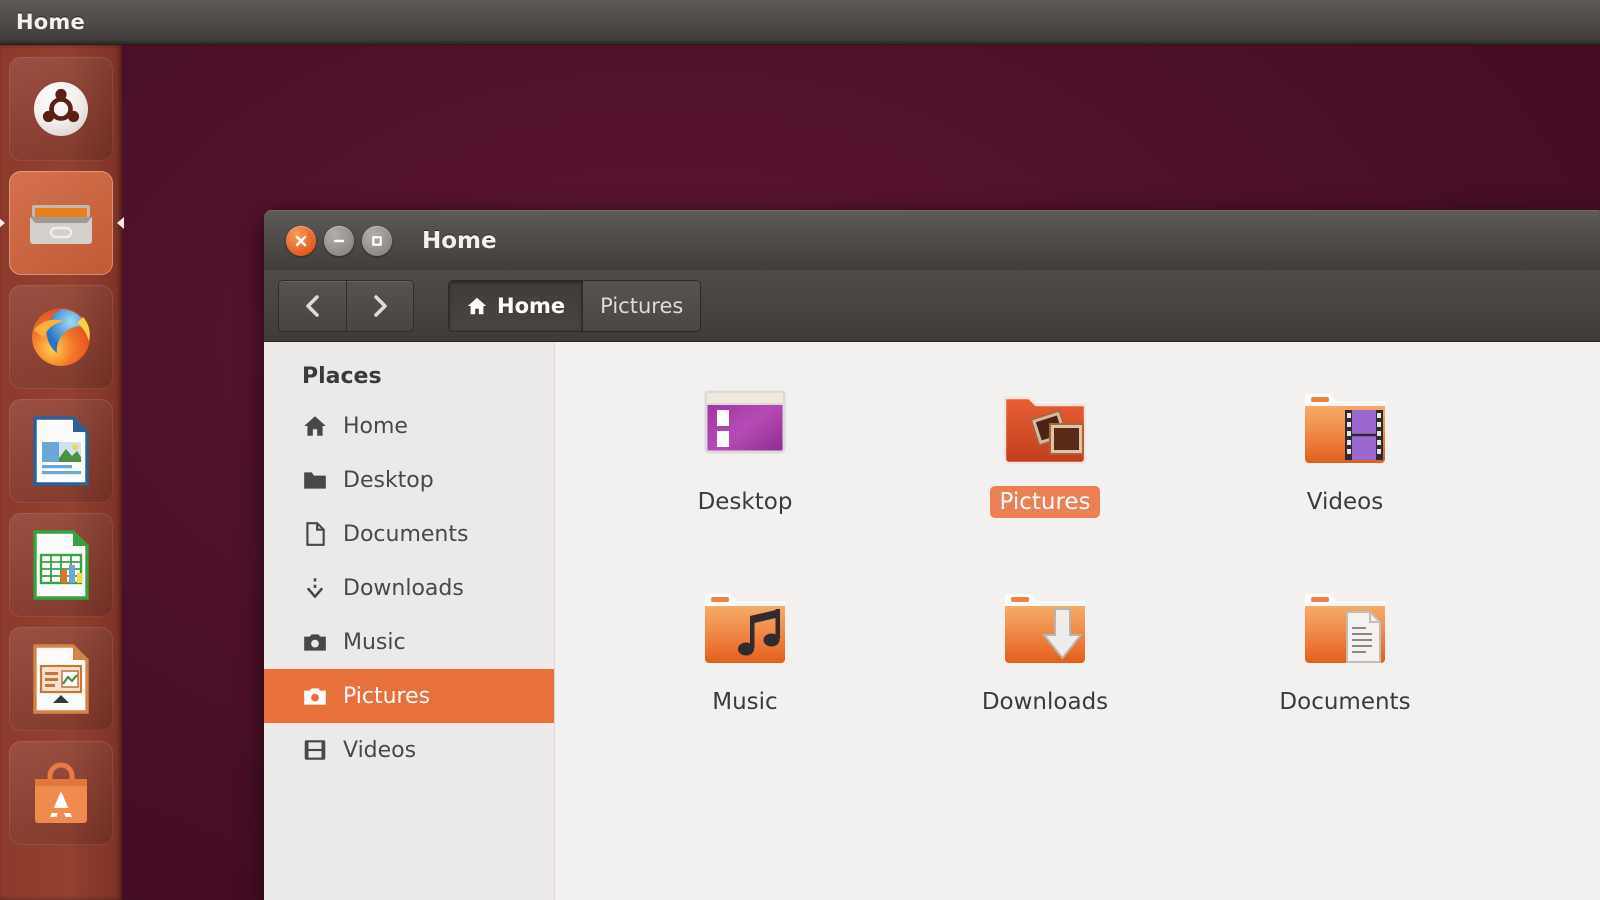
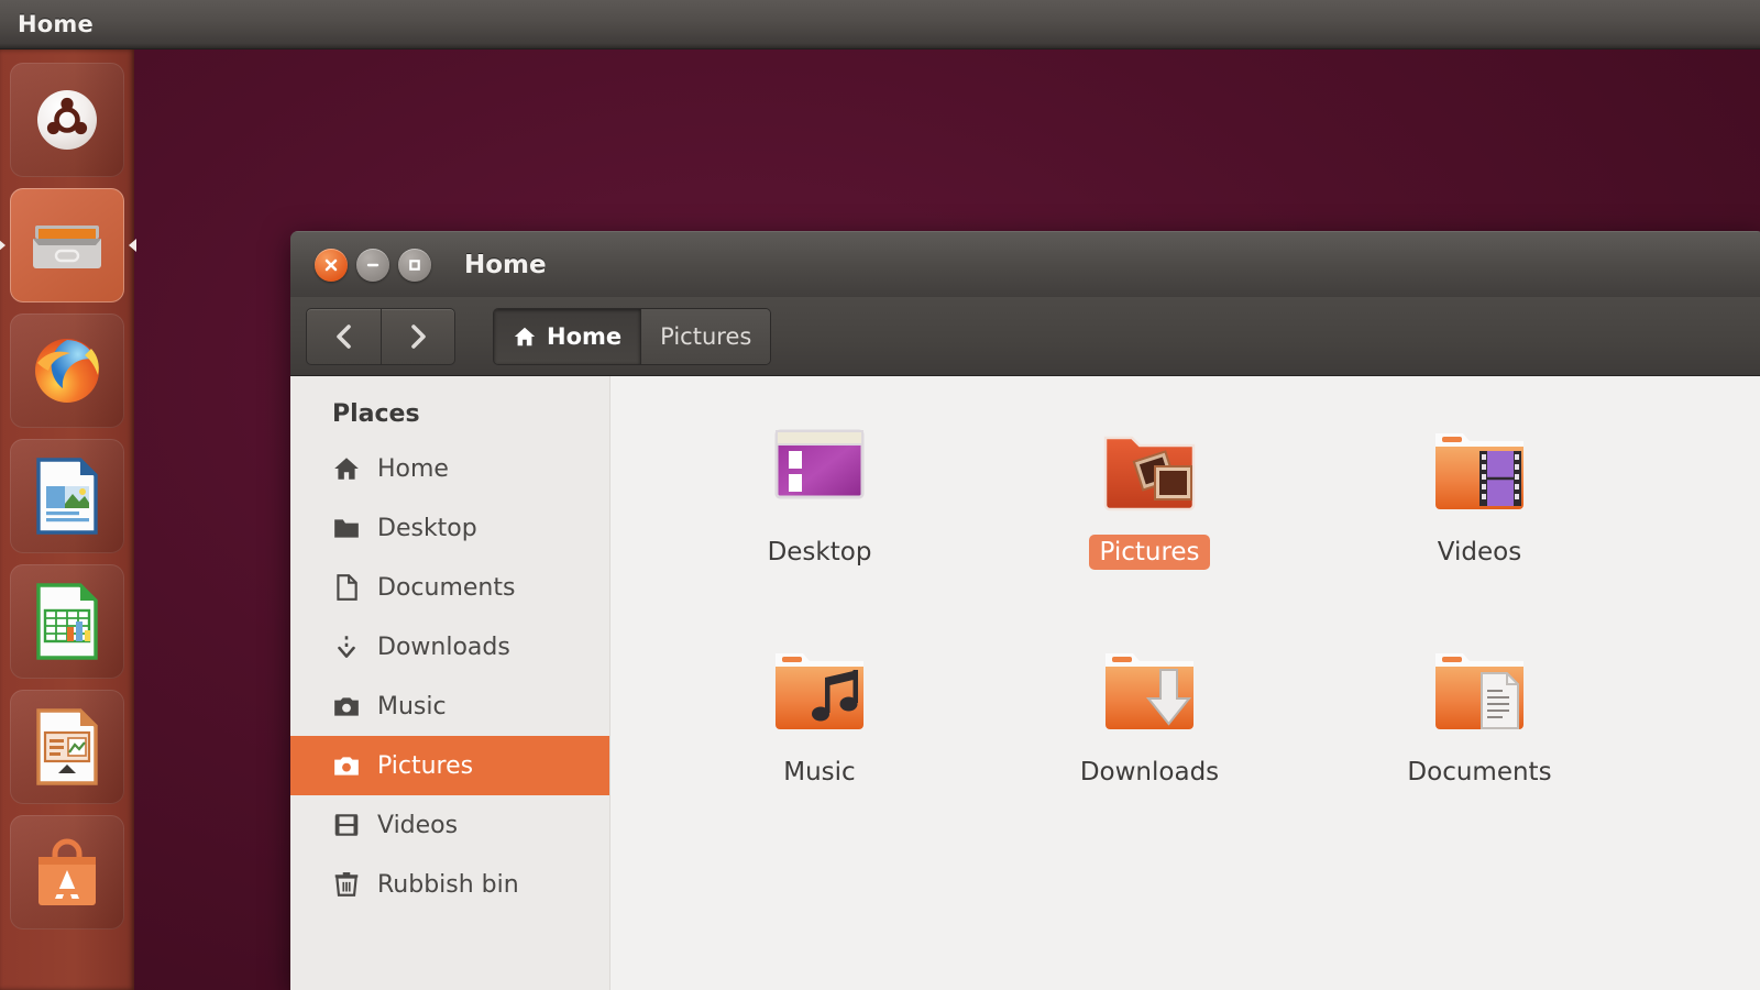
  Home
  Home
  Home
  Pictures
  Places
  Home
  Desktop
  Documents
  Downloads
  Music
  Pictures
  Videos
+ Rubbish bin
  Desktop
  Pictures
  Videos
  Music
  Downloads
  Documents
